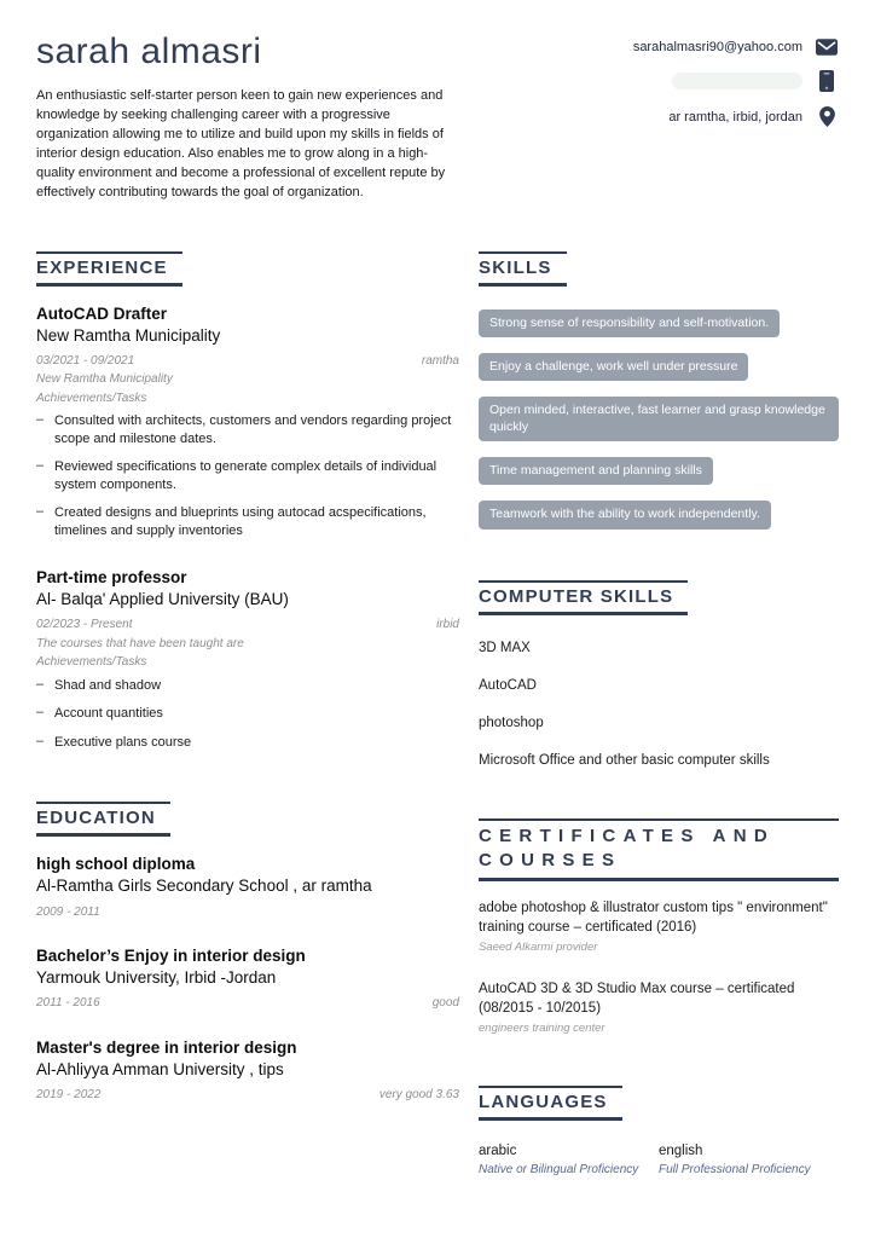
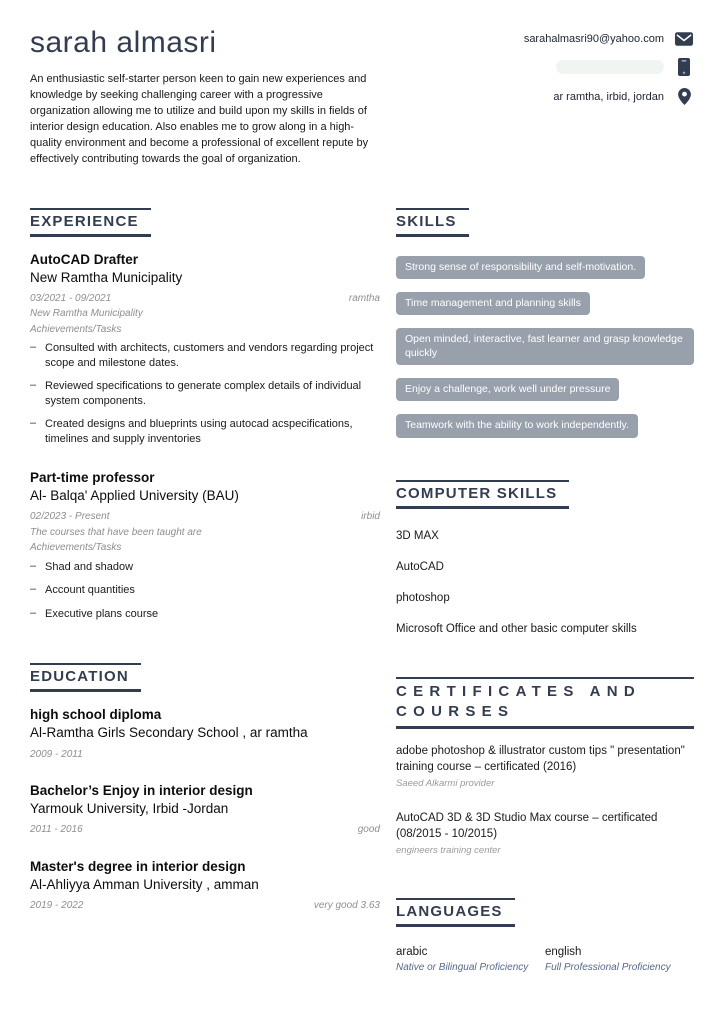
  sarah almasri
  An enthusiastic self-starter person keen to gain new experiences and knowledge by seeking challenging career with a progressive organization allowing me to utilize and build upon my skills in fields of interior design education. Also enables me to grow along in a high-quality environment and become a professional of excellent repute by effectively contributing towards the goal of organization.
  sarahalmasri90@yahoo.com
  ar ramtha, irbid, jordan
  EXPERIENCE
  AutoCAD Drafter
  New Ramtha Municipality
  03/2021 - 09/2021
  ramtha
  New Ramtha Municipality
  Achievements/Tasks
  Consulted with architects, customers and vendors regarding project scope and milestone dates.
  Reviewed specifications to generate complex details of individual system components.
  Created designs and blueprints using autocad acspecifications, timelines and supply inventories
  Part-time professor
  Al- Balqa' Applied University (BAU)
  02/2023 - Present
  irbid
  The courses that have been taught are
  Achievements/Tasks
  Shad and shadow
  Account quantities
  Executive plans course
  EDUCATION
  high school diploma
  Al-Ramtha Girls Secondary School , ar ramtha
  2009 - 2011
  Bachelor’s Enjoy in interior design
  Yarmouk University, Irbid -Jordan
  2011 - 2016
  good
  Master's degree in interior design
- Al-Ahliyya Amman University , tips
+ Al-Ahliyya Amman University , amman
  2019 - 2022
  very good 3.63
  SKILLS
  Strong sense of responsibility and self-motivation.
- Enjoy a challenge, work well under pressure
+ Time management and planning skills
  Open minded, interactive, fast learner and grasp knowledge quickly
- Time management and planning skills
+ Enjoy a challenge, work well under pressure
  Teamwork with the ability to work independently.
  COMPUTER SKILLS
  3D MAX
  AutoCAD
  photoshop
  Microsoft Office and other basic computer skills
  CERTIFICATES AND COURSES
- adobe photoshop & illustrator custom tips " environment" training course – certificated (2016)
+ adobe photoshop & illustrator custom tips " presentation" training course – certificated (2016)
  Saeed Alkarmi provider
  AutoCAD 3D & 3D Studio Max course – certificated (08/2015 - 10/2015)
  engineers training center
  LANGUAGES
  arabic
  Native or Bilingual Proficiency
  english
  Full Professional Proficiency
